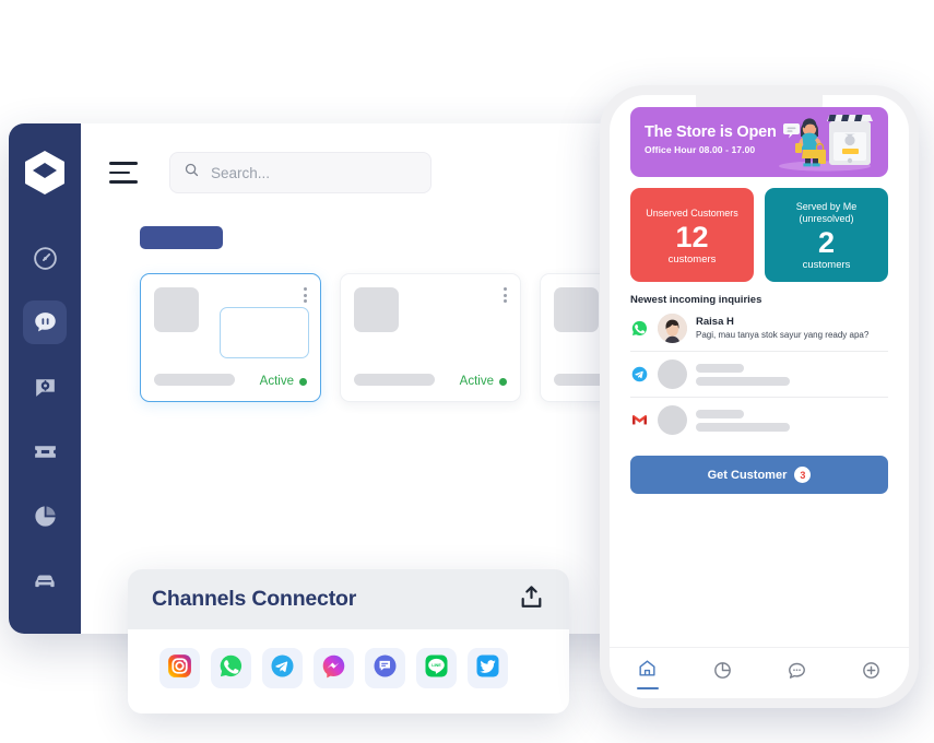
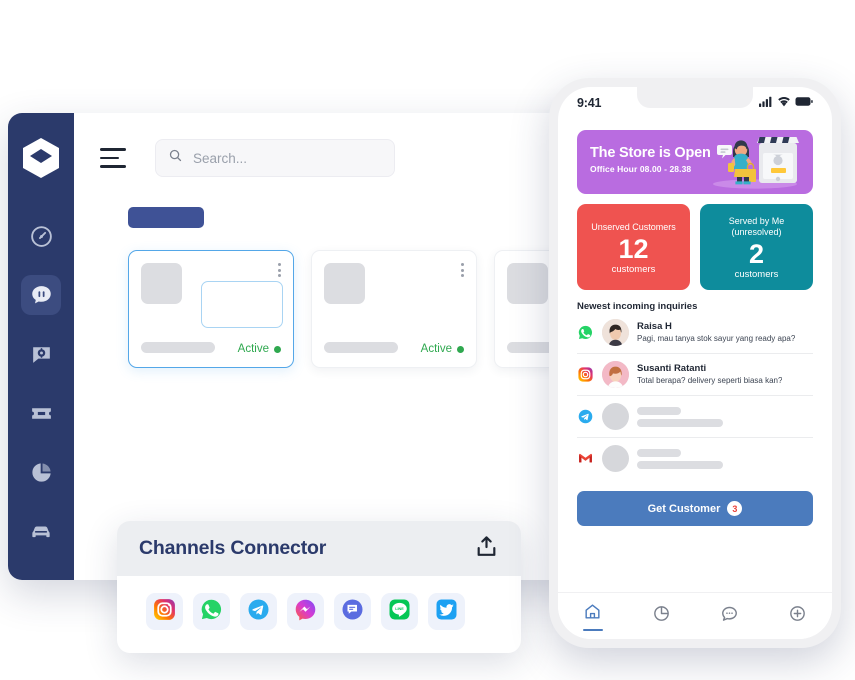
  Search...
  Active
  Active
  Channels Connector
+ 9:41
  The Store is Open
- Office Hour 08.00 - 17.00
+ Office Hour 08.00 - 28.38
  Unserved Customers
  12
  customers
  Served by Me
  (unresolved)
  2
  customers
  Newest incoming inquiries
  Raisa H
  Pagi, mau tanya stok sayur yang ready apa?
+ Susanti Ratanti
+ Total berapa? delivery seperti biasa kan?
  Get Customer
  3
